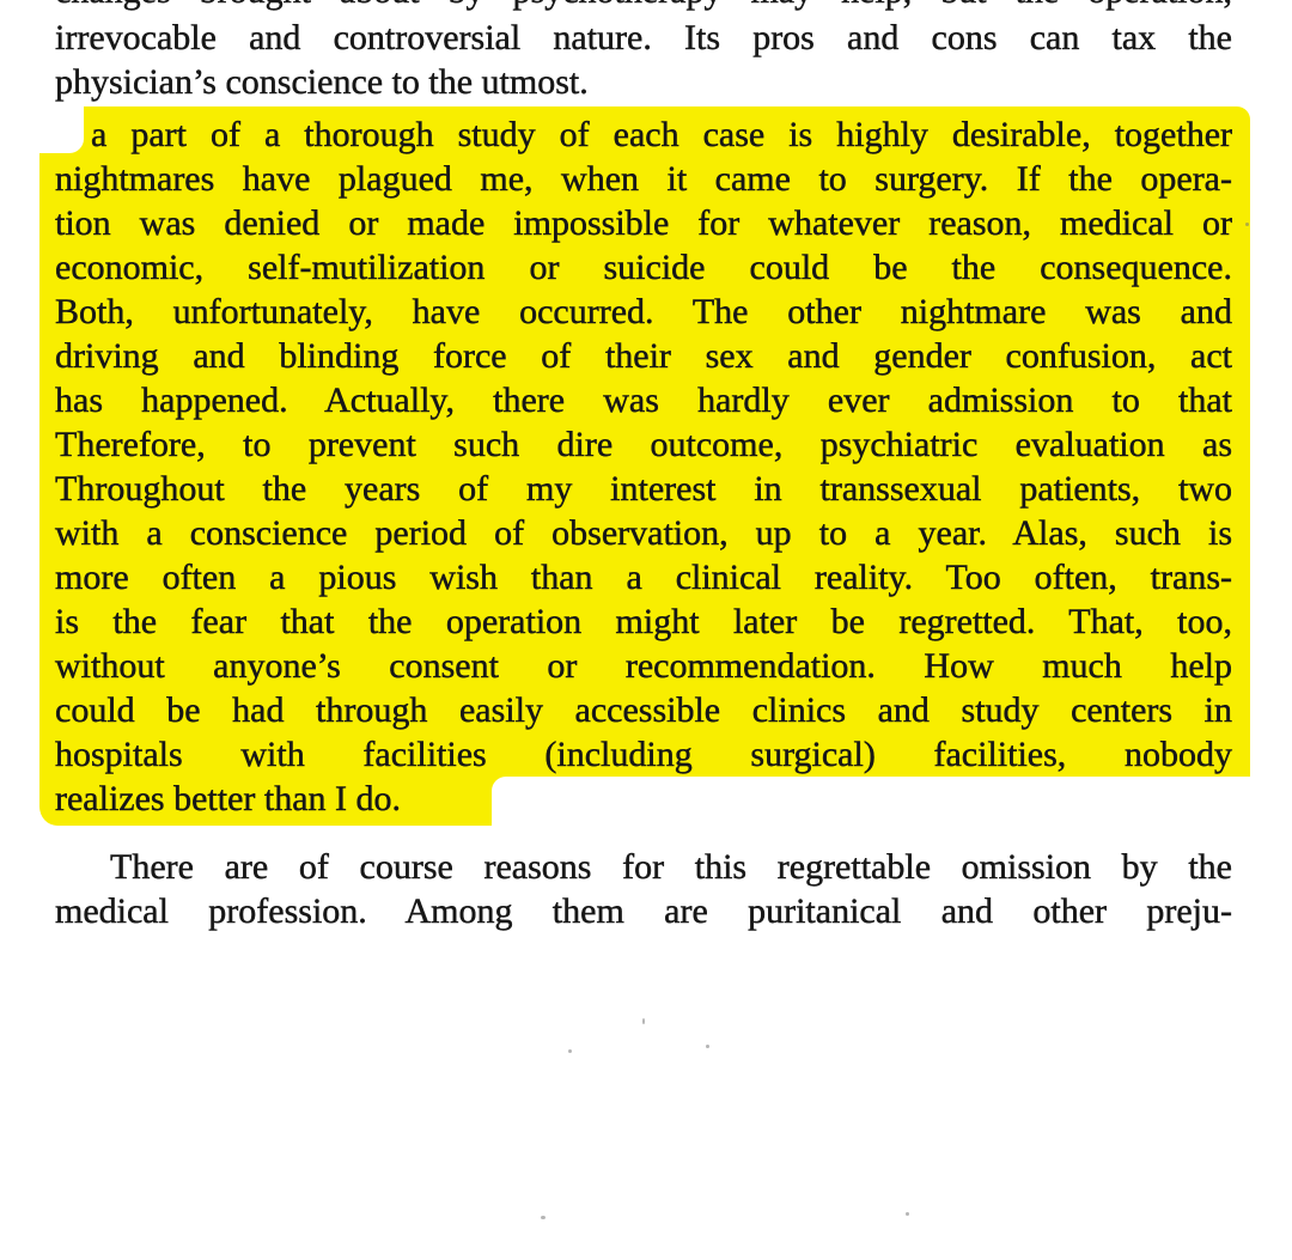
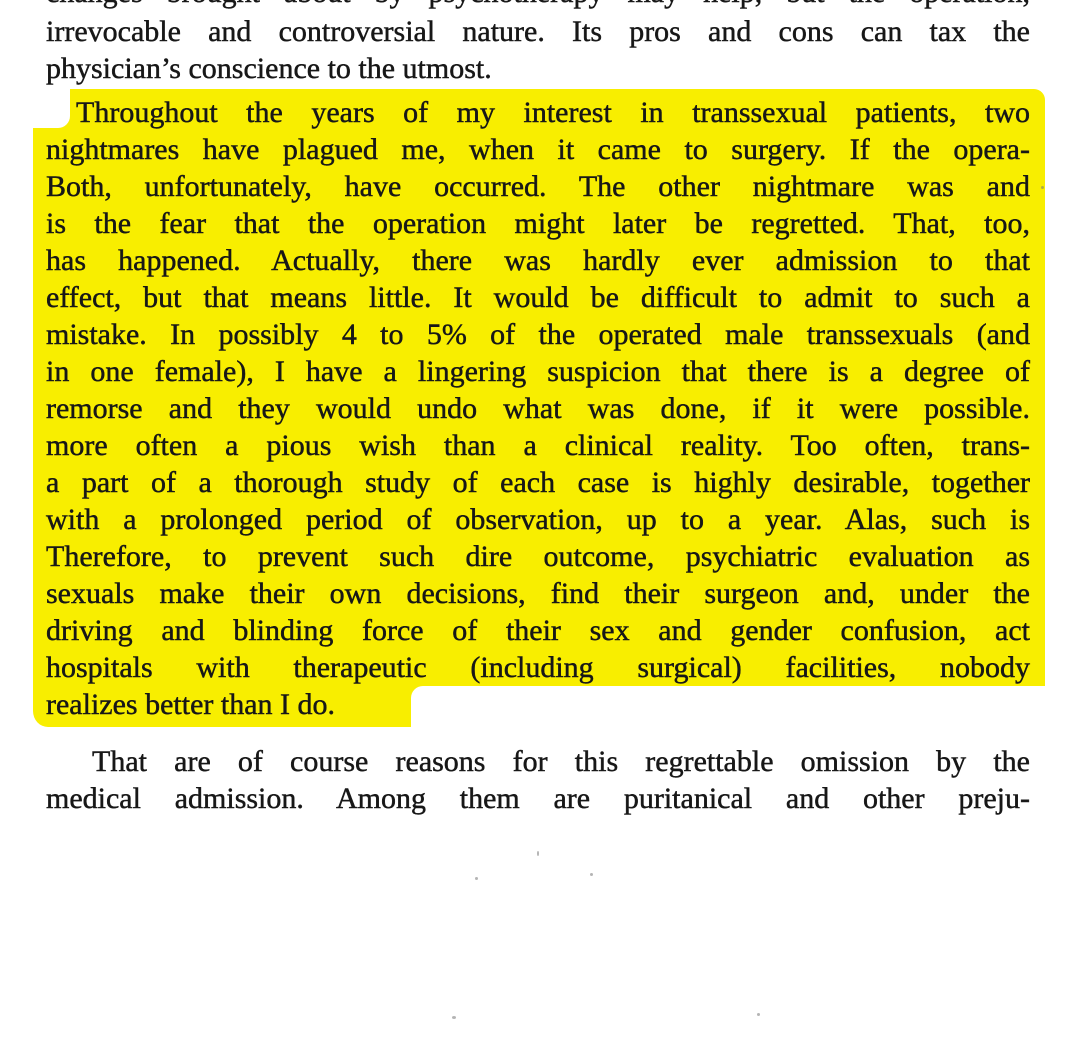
  irrevocable and controversial nature. Its pros and cons can tax the
  physician’s conscience to the utmost.
- a part of a thorough study of each case is highly desirable, together
+ Throughout the years of my interest in transsexual patients, two
  nightmares have plagued me, when it came to surgery. If the opera-
- tion was denied or made impossible for whatever reason, medical or
- economic, self-mutilization or suicide could be the consequence.
  Both, unfortunately, have occurred. The other nightmare was and
- driving and blinding force of their sex and gender confusion, act
+ is the fear that the operation might later be regretted. That, too,
  has happened. Actually, there was hardly ever admission to that
+ effect, but that means little. It would be difficult to admit to such a
+ mistake. In possibly 4 to 5% of the operated male transsexuals (and
+ in one female), I have a lingering suspicion that there is a degree of
+ remorse and they would undo what was done, if it were possible.
- Therefore, to prevent such dire outcome, psychiatric evaluation as
+ more often a pious wish than a clinical reality. Too often, trans-
- Throughout the years of my interest in transsexual patients, two
+ a part of a thorough study of each case is highly desirable, together
- with a conscience period of observation, up to a year. Alas, such is
+ with a prolonged period of observation, up to a year. Alas, such is
- more often a pious wish than a clinical reality. Too often, trans-
+ Therefore, to prevent such dire outcome, psychiatric evaluation as
+ sexuals make their own decisions, find their surgeon and, under the
- is the fear that the operation might later be regretted. That, too,
+ driving and blinding force of their sex and gender confusion, act
- without anyone’s consent or recommendation. How much help
- could be had through easily accessible clinics and study centers in
- hospitals with facilities (including surgical) facilities, nobody
+ hospitals with therapeutic (including surgical) facilities, nobody
  realizes better than I do.
- There are of course reasons for this regrettable omission by the
+ That are of course reasons for this regrettable omission by the
- medical profession. Among them are puritanical and other preju-
+ medical admission. Among them are puritanical and other preju-
